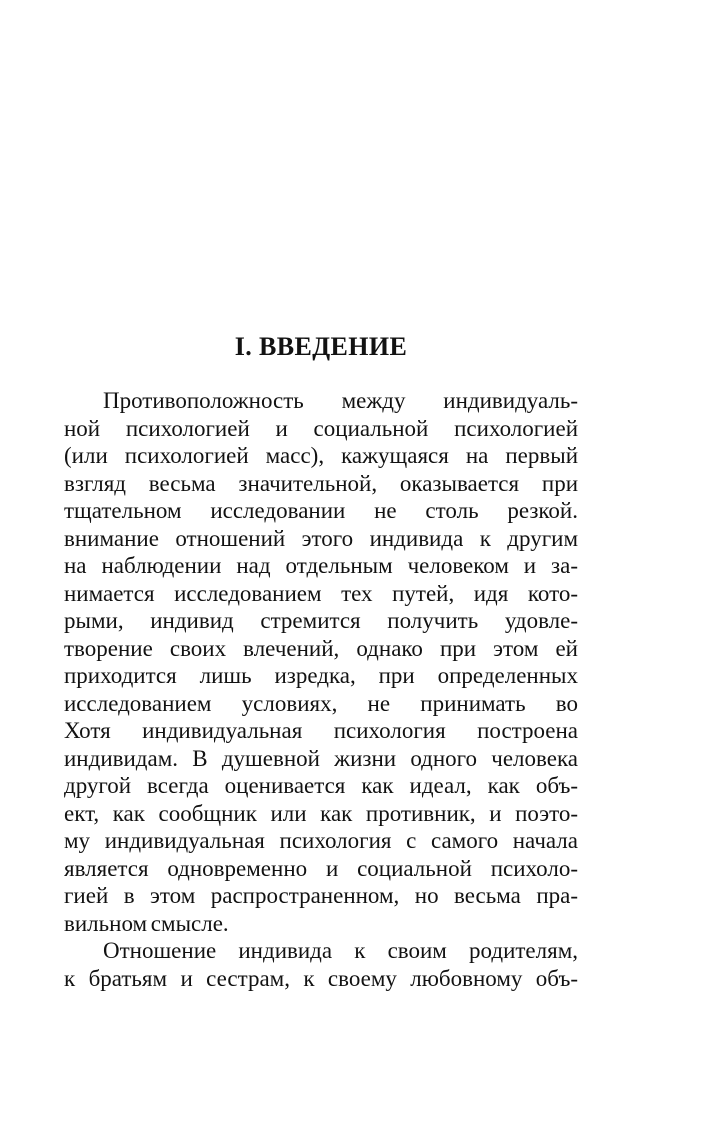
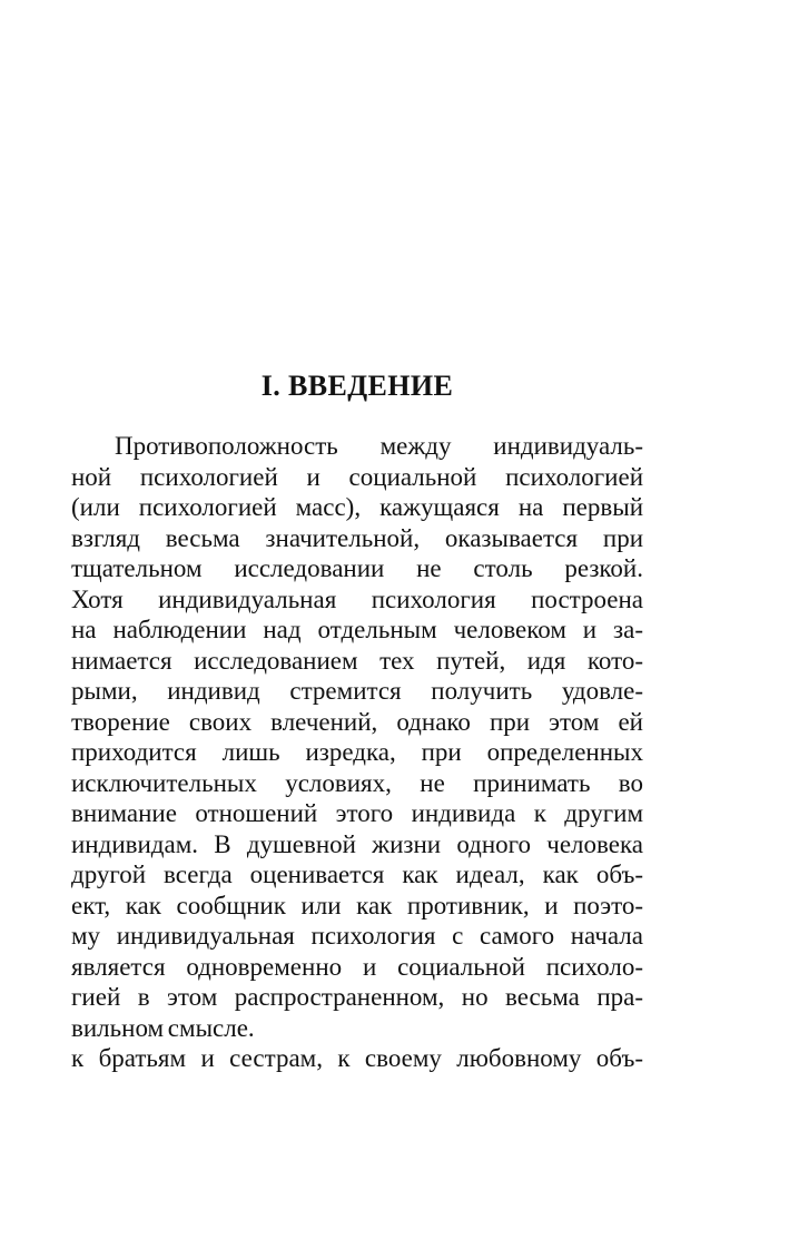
  I. ВВЕДЕНИЕ
  Противоположность между индивидуаль-
  ной психологией и социальной психологией
  (или психологией масс), кажущаяся на первый
  взгляд весьма значительной, оказывается при
  тщательном исследовании не столь резкой.
- внимание отношений этого индивида к другим
+ Хотя индивидуальная психология построена
  на наблюдении над отдельным человеком и за-
  нимается исследованием тех путей, идя кото-
  рыми, индивид стремится получить удовле-
  творение своих влечений, однако при этом ей
  приходится лишь изредка, при определенных
- исследованием условиях, не принимать во
+ исключительных условиях, не принимать во
- Хотя индивидуальная психология построена
+ внимание отношений этого индивида к другим
  индивидам. В душевной жизни одного человека
  другой всегда оценивается как идеал, как объ-
  ект, как сообщник или как противник, и поэто-
  му индивидуальная психология с самого начала
  является одновременно и социальной психоло-
  гией в этом распространенном, но весьма пра-
  вильном смысле.
- Отношение индивида к своим родителям,
  к братьям и сестрам, к своему любовному объ-
